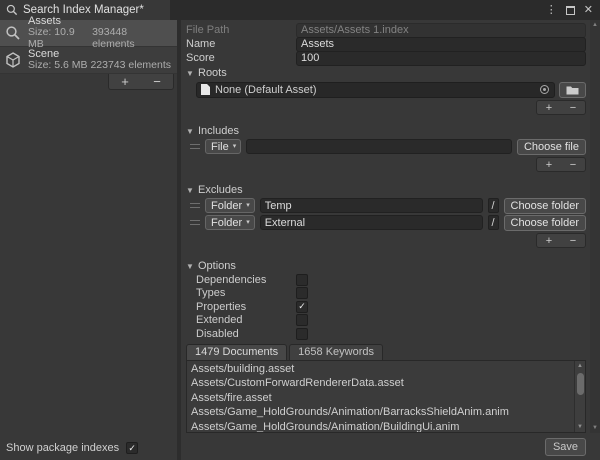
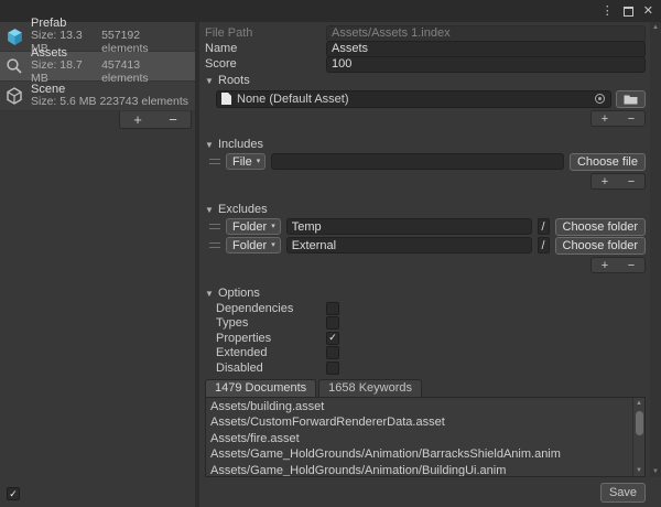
- Search Index Manager*
  ⋮
  ✕
+ Prefab
+ Size: 13.3 MB
+ 557192 elements
  Assets
- Size: 10.9 MB
+ Size: 18.7 MB
- 393448 elements
+ 457413 elements
  Scene
  Size: 5.6 MB
  223743 elements
  +
  −
- Show package indexes
  ✓
  File Path
  Assets/Assets 1.index
  Name
  Assets
  Score
  100
  ▼
  Roots
  None (Default Asset)
  +
  −
  ▼
  Includes
  File
  Choose file
  +
  −
  ▼
  Excludes
  Folder
  Temp
  /
  Choose folder
  Folder
  External
  /
  Choose folder
  +
  −
  ▼
  Options
  Dependencies
  Types
  Properties
  ✓
  Extended
  Disabled
  1479 Documents
  1658 Keywords
  Assets/building.asset
  Assets/CustomForwardRendererData.asset
  Assets/fire.asset
  Assets/Game_HoldGrounds/Animation/BarracksShieldAnim.anim
  Assets/Game_HoldGrounds/Animation/BuildingUi.anim
  Save
